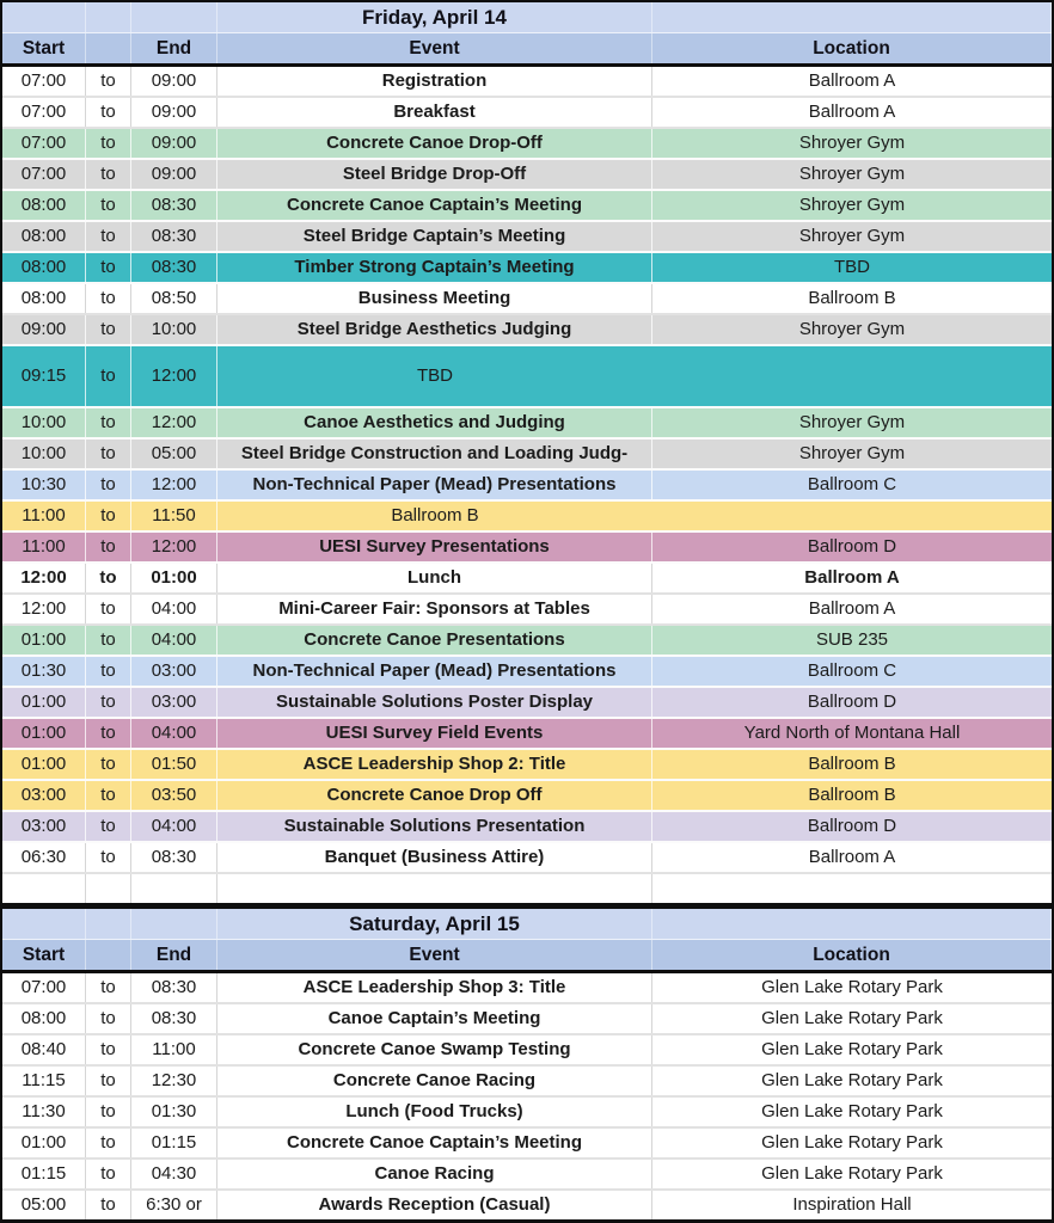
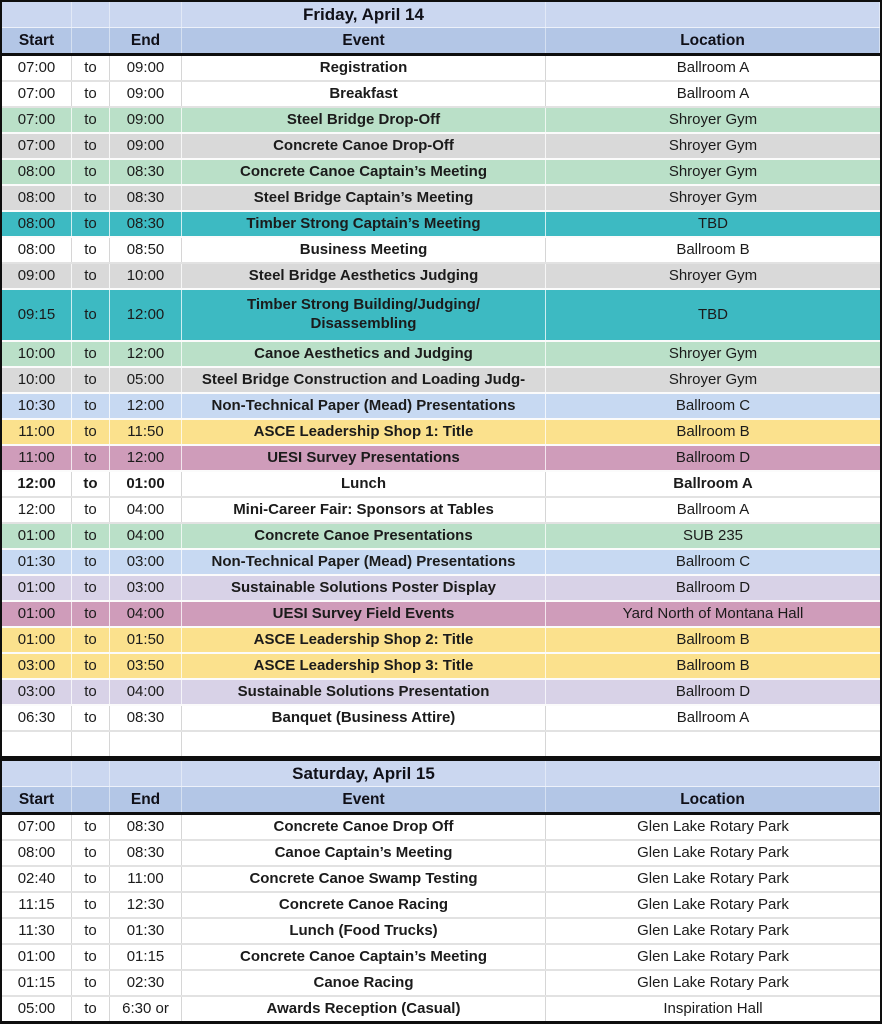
  Friday, April 14
  Start
  End
  Event
  Location
  07:00
  to
  09:00
  Registration
  Ballroom A
  07:00
  to
  09:00
  Breakfast
  Ballroom A
  07:00
  to
  09:00
- Concrete Canoe Drop-Off
+ Steel Bridge Drop-Off
  Shroyer Gym
  07:00
  to
  09:00
- Steel Bridge Drop-Off
+ Concrete Canoe Drop-Off
  Shroyer Gym
  08:00
  to
  08:30
  Concrete Canoe Captain’s Meeting
  Shroyer Gym
  08:00
  to
  08:30
  Steel Bridge Captain’s Meeting
  Shroyer Gym
  08:00
  to
  08:30
  Timber Strong Captain’s Meeting
  TBD
  08:00
  to
  08:50
  Business Meeting
  Ballroom B
  09:00
  to
  10:00
  Steel Bridge Aesthetics Judging
  Shroyer Gym
  09:15
  to
  12:00
+ Timber Strong Building/Judging/
+ Disassembling
  TBD
  10:00
  to
  12:00
  Canoe Aesthetics and Judging
  Shroyer Gym
  10:00
  to
  05:00
  Steel Bridge Construction and Loading Judg-
  Shroyer Gym
  10:30
  to
  12:00
  Non-Technical Paper (Mead) Presentations
  Ballroom C
  11:00
  to
  11:50
+ ASCE Leadership Shop 1: Title
  Ballroom B
  11:00
  to
  12:00
  UESI Survey Presentations
  Ballroom D
  12:00
  to
  01:00
  Lunch
  Ballroom A
  12:00
  to
  04:00
  Mini-Career Fair: Sponsors at Tables
  Ballroom A
  01:00
  to
  04:00
  Concrete Canoe Presentations
  SUB 235
  01:30
  to
  03:00
  Non-Technical Paper (Mead) Presentations
  Ballroom C
  01:00
  to
  03:00
  Sustainable Solutions Poster Display
  Ballroom D
  01:00
  to
  04:00
  UESI Survey Field Events
  Yard North of Montana Hall
  01:00
  to
  01:50
  ASCE Leadership Shop 2: Title
  Ballroom B
  03:00
  to
  03:50
- Concrete Canoe Drop Off
+ ASCE Leadership Shop 3: Title
  Ballroom B
  03:00
  to
  04:00
  Sustainable Solutions Presentation
  Ballroom D
  06:30
  to
  08:30
  Banquet (Business Attire)
  Ballroom A
  Saturday, April 15
  Start
  End
  Event
  Location
  07:00
  to
  08:30
- ASCE Leadership Shop 3: Title
+ Concrete Canoe Drop Off
  Glen Lake Rotary Park
  08:00
  to
  08:30
  Canoe Captain’s Meeting
  Glen Lake Rotary Park
- 08:40
+ 02:40
  to
  11:00
  Concrete Canoe Swamp Testing
  Glen Lake Rotary Park
  11:15
  to
  12:30
  Concrete Canoe Racing
  Glen Lake Rotary Park
  11:30
  to
  01:30
  Lunch (Food Trucks)
  Glen Lake Rotary Park
  01:00
  to
  01:15
  Concrete Canoe Captain’s Meeting
  Glen Lake Rotary Park
  01:15
  to
- 04:30
+ 02:30
  Canoe Racing
  Glen Lake Rotary Park
  05:00
  to
  6:30 or
  Awards Reception (Casual)
  Inspiration Hall
